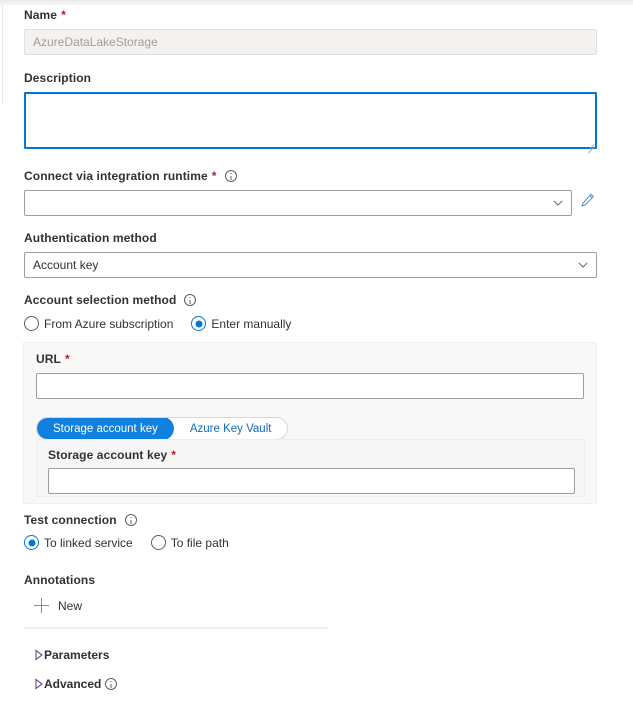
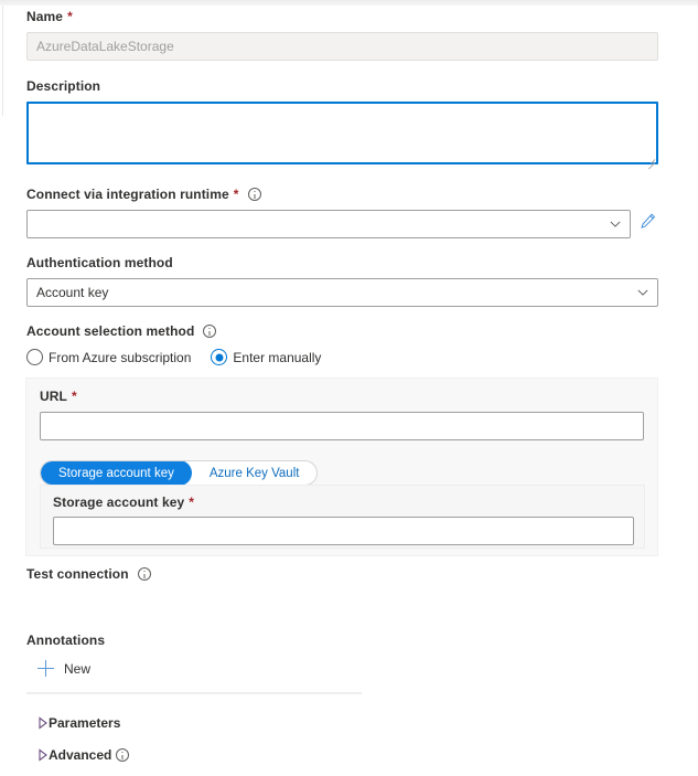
  Name
  *
  AzureDataLakeStorage
  Description
  Connect via integration runtime
  *
  Authentication method
  Account key
  Account selection method
  From Azure subscription
  Enter manually
  URL
  *
  Storage account key
  Azure Key Vault
  Storage account key
  *
  Test connection
- To linked service
- To file path
  Annotations
  New
  Parameters
  Advanced
